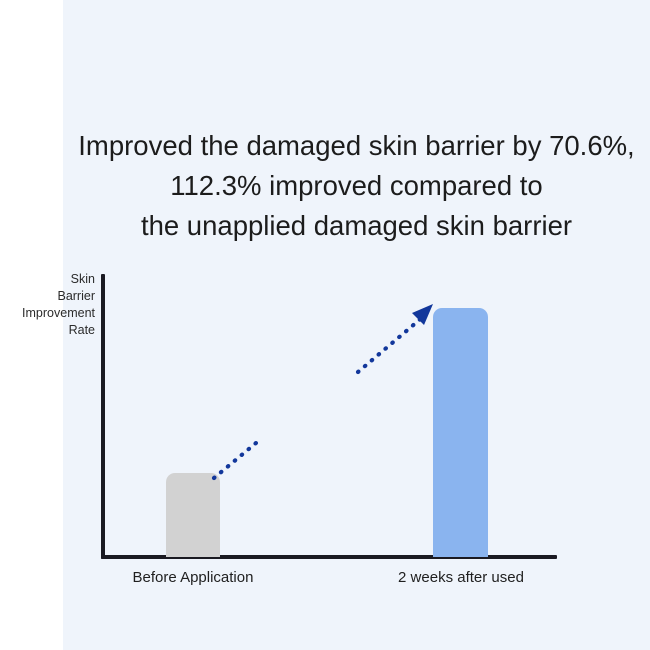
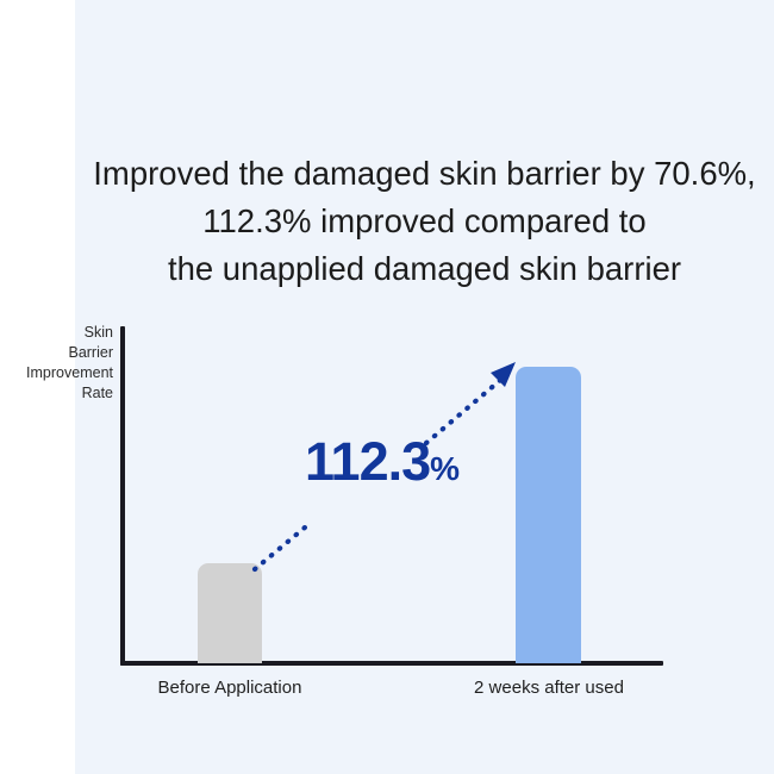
  Improved the damaged skin barrier by 70.6%,
  112.3% improved compared to
  the unapplied damaged skin barrier
  Skin
  Barrier
  Improvement
  Rate
+ 112.3%
  Before Application
  2 weeks after used
